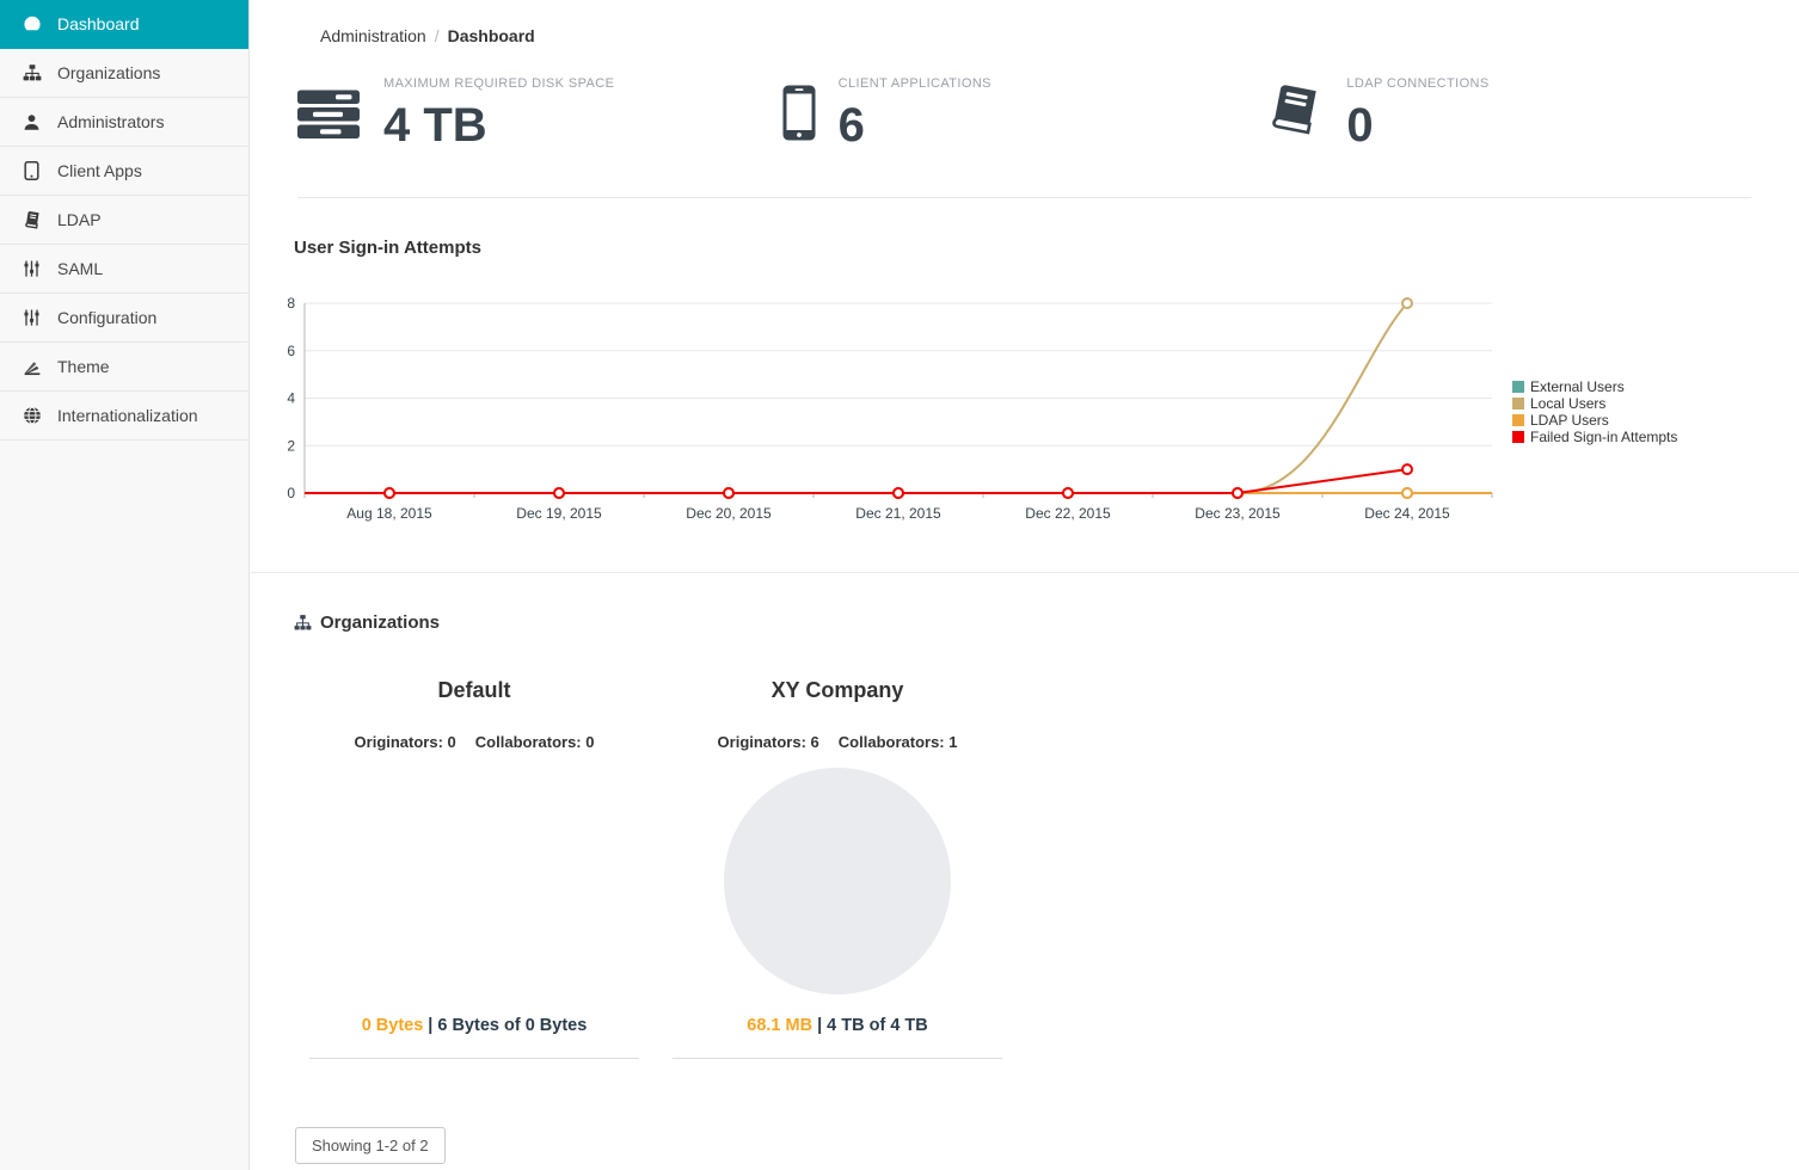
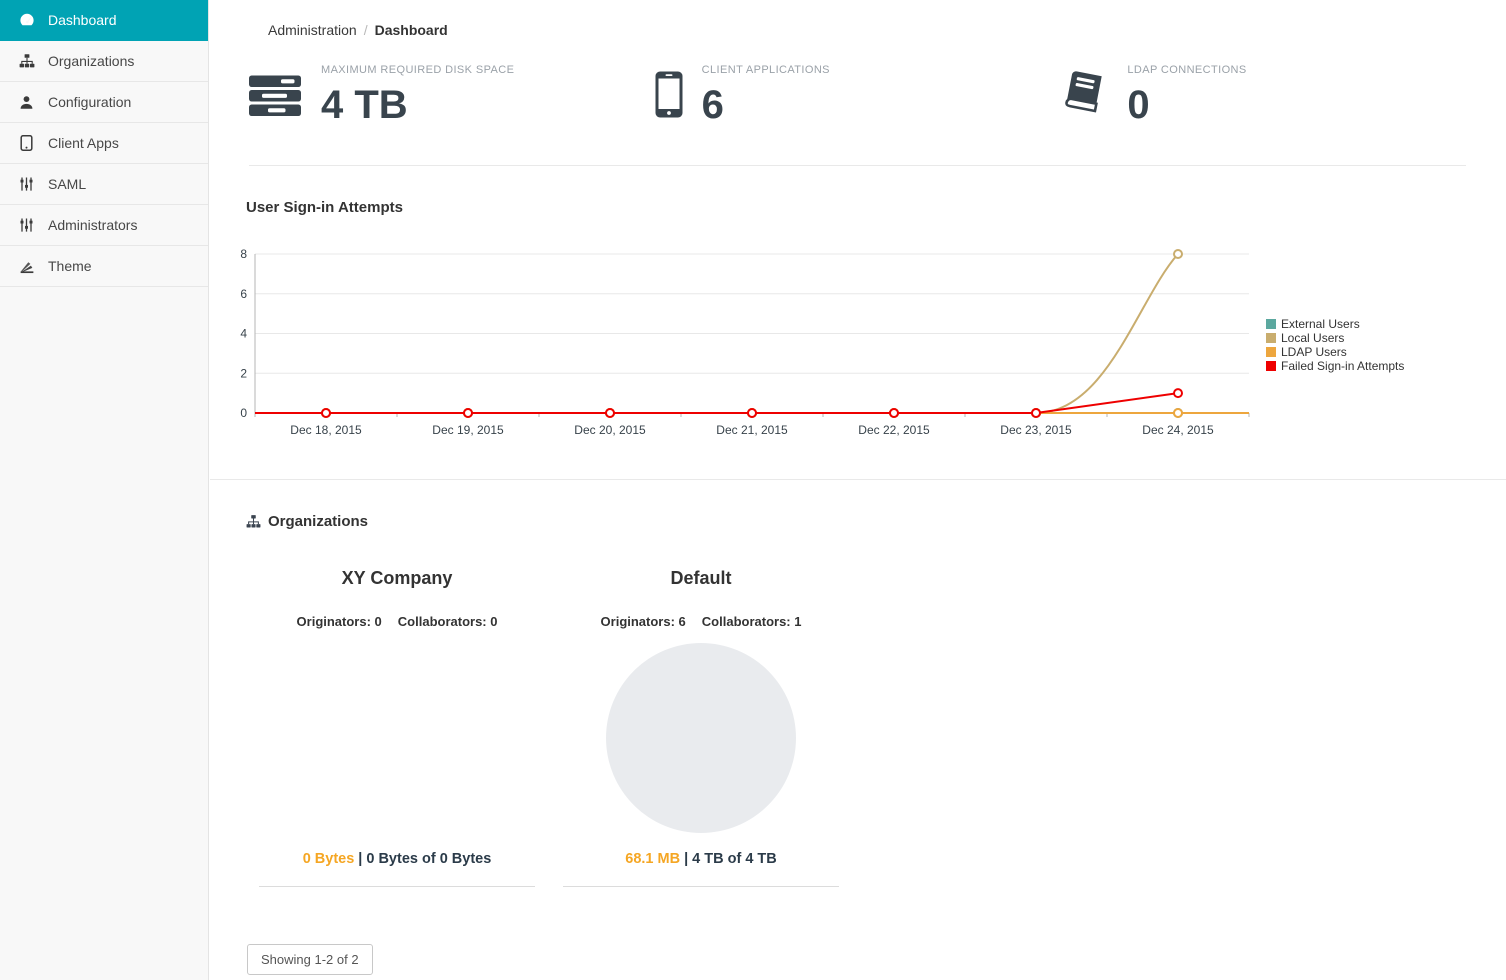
  Dashboard
  Organizations
- Administrators
+ Configuration
  Client Apps
- LDAP
  SAML
- Configuration
+ Administrators
  Theme
- Internationalization
  Administration / Dashboard
  MAXIMUM REQUIRED DISK SPACE
  4 TB
  CLIENT APPLICATIONS
  6
  LDAP CONNECTIONS
  0
  User Sign-in Attempts
  0
  2
  4
  6
  8
- Aug 18, 2015
+ Dec 18, 2015
  Dec 19, 2015
  Dec 20, 2015
  Dec 21, 2015
  Dec 22, 2015
  Dec 23, 2015
  Dec 24, 2015
  External Users
  Local Users
  LDAP Users
  Failed Sign-in Attempts
  Organizations
- Default
+ XY Company
  Originators: 0
  Collaborators: 0
- 0 Bytes | 6 Bytes of 0 Bytes
+ 0 Bytes | 0 Bytes of 0 Bytes
- XY Company
+ Default
  Originators: 6
  Collaborators: 1
  68.1 MB | 4 TB of 4 TB
  Showing 1-2 of 2
